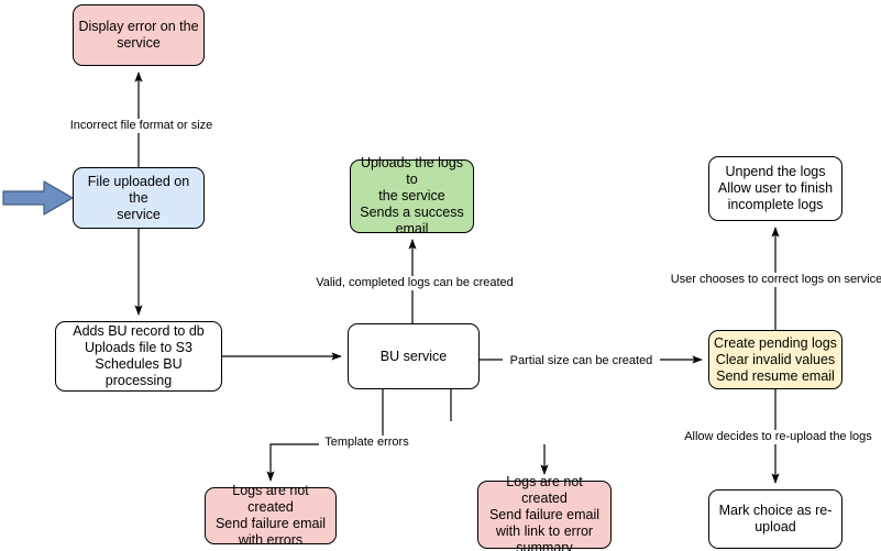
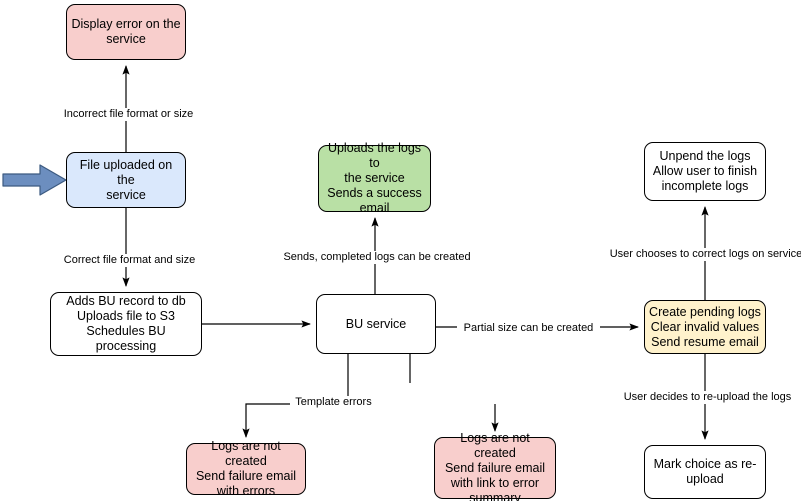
  Display error on the
  service
  File uploaded on the
  service
  Adds BU record to db
  Uploads file to S3
  Schedules BU processing
  Uploads the logs to
  the service
  Sends a success
  email
  BU service
  Unpend the logs
  Allow user to finish
  incomplete logs
  Create pending logs
  Clear invalid values
  Send resume email
  Logs are not created
  Send failure email
  with errors
  Logs are not created
  Send failure email
  with link to error
  summary
  Mark choice as re-
  upload
  Incorrect file format or size
+ Correct file format and size
- Valid, completed logs can be created
+ Sends, completed logs can be created
  Partial size can be created
  User chooses to correct logs on service
  Template errors
- Allow decides to re-upload the logs
+ User decides to re-upload the logs
